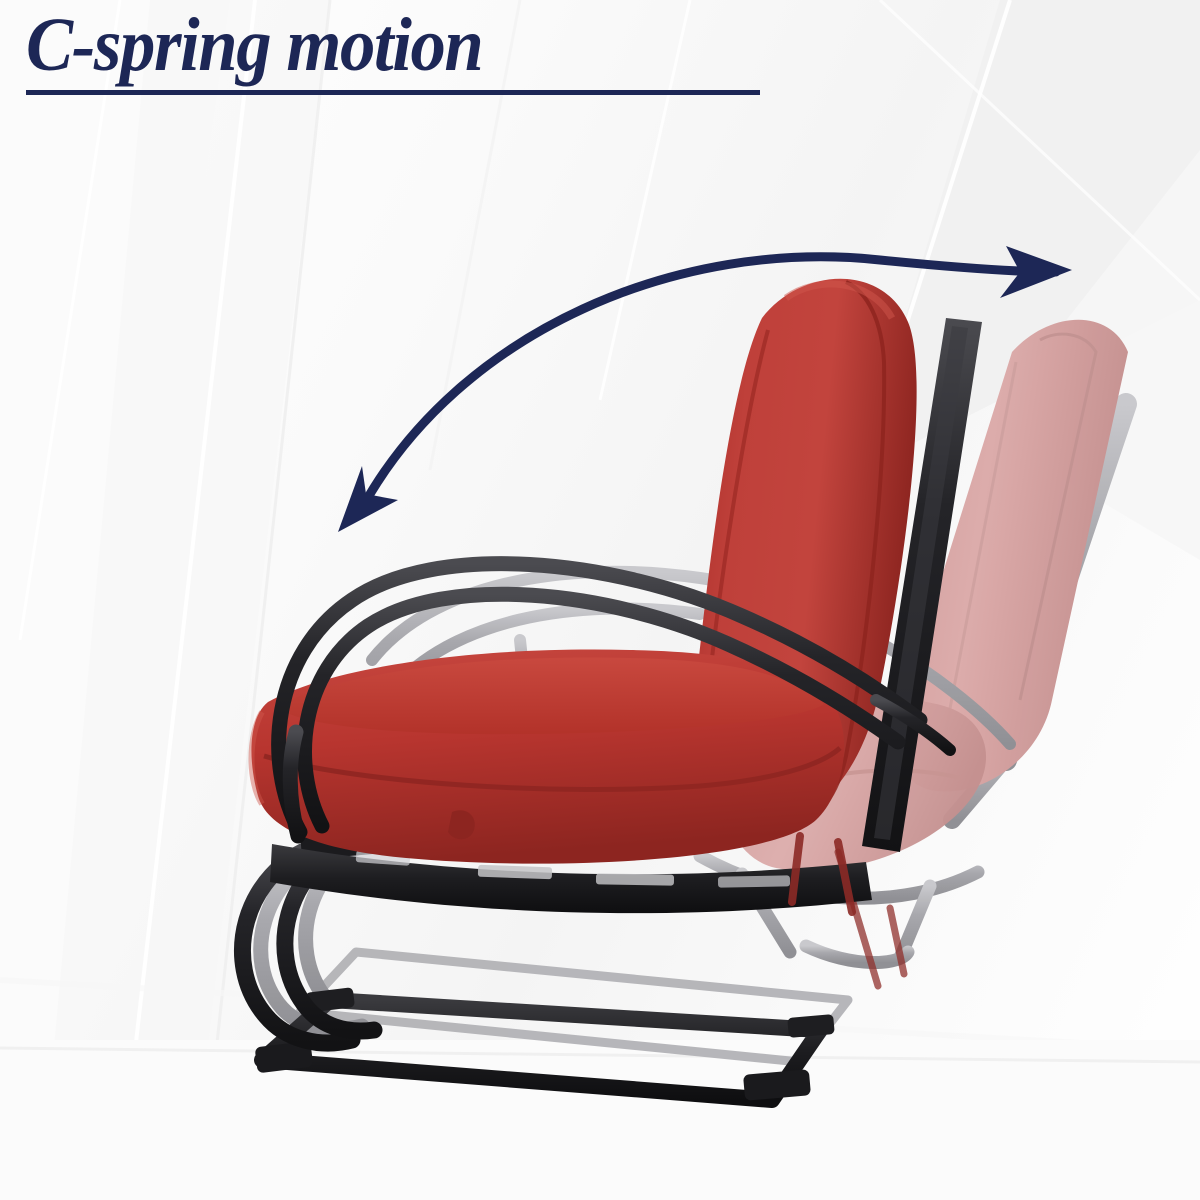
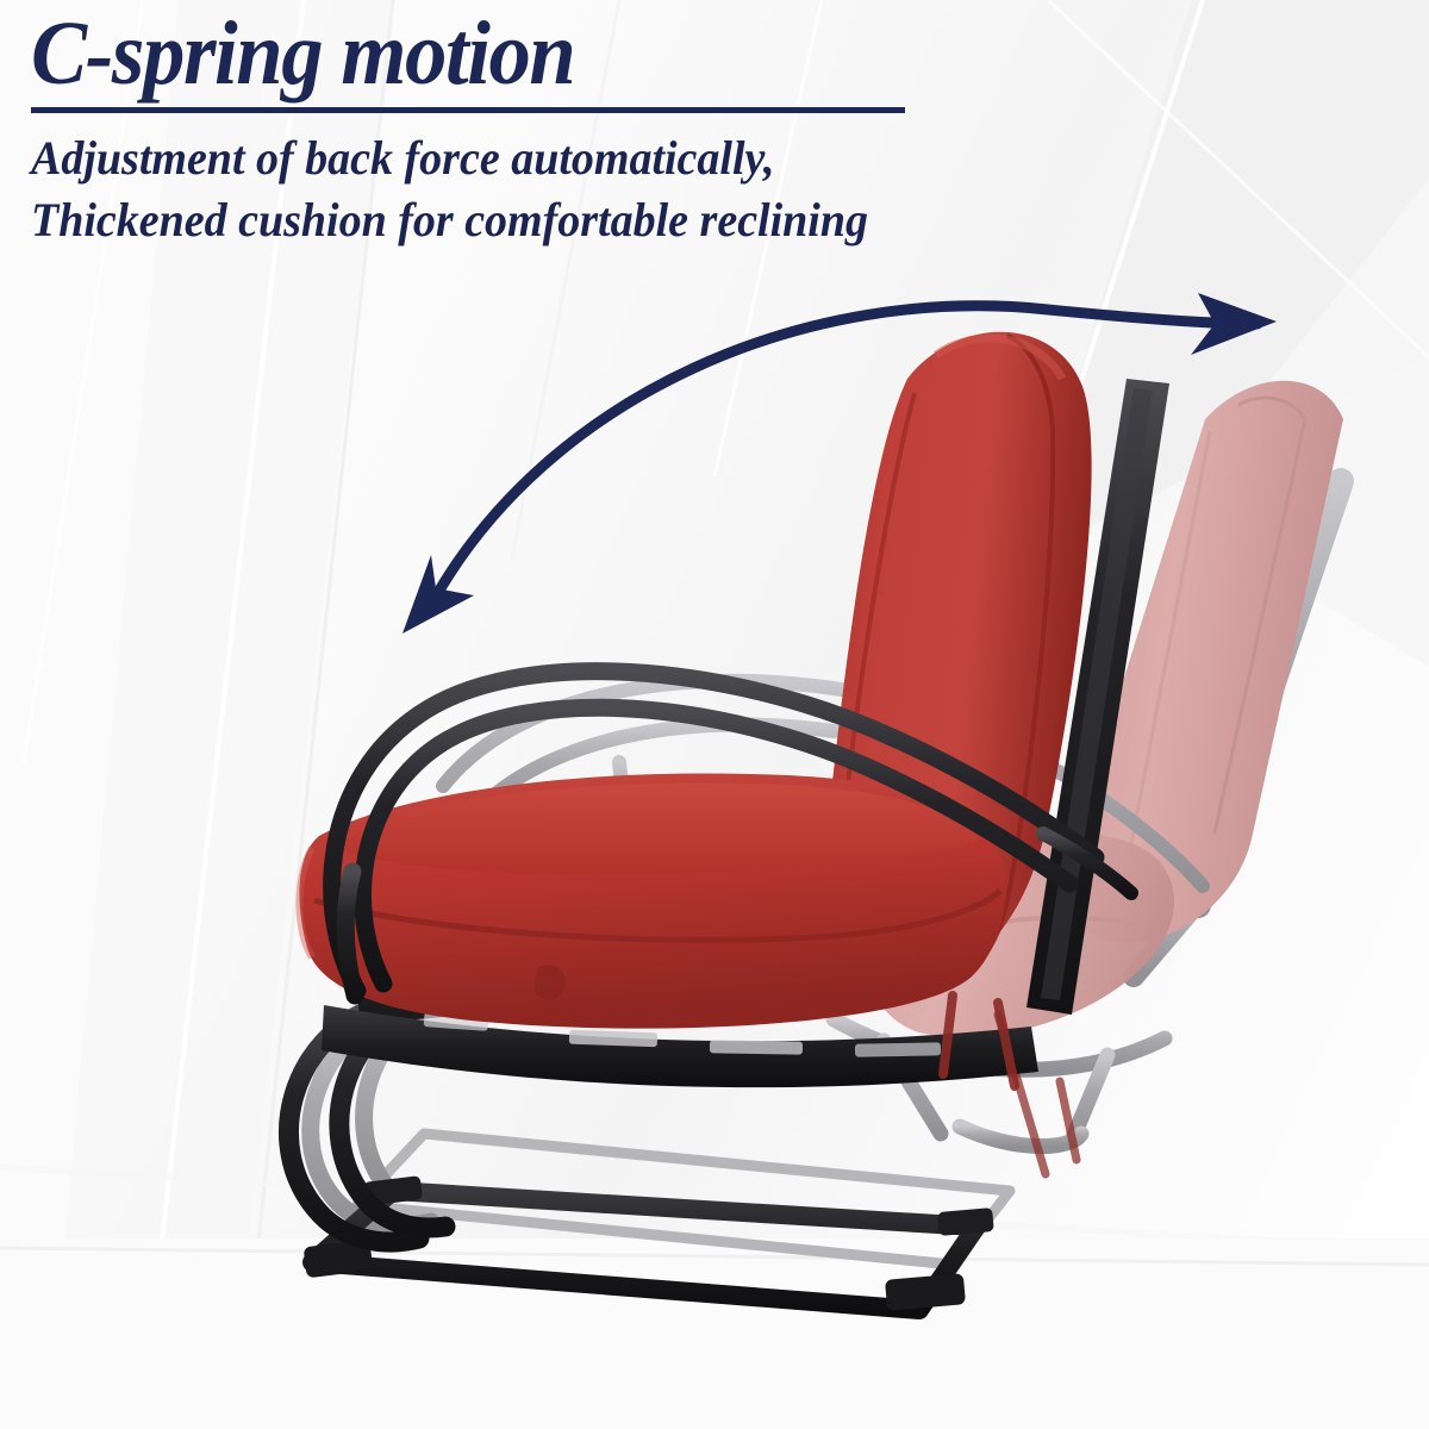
  C-spring motion
+ Adjustment of back force automatically,
+ Thickened cushion for comfortable reclining
